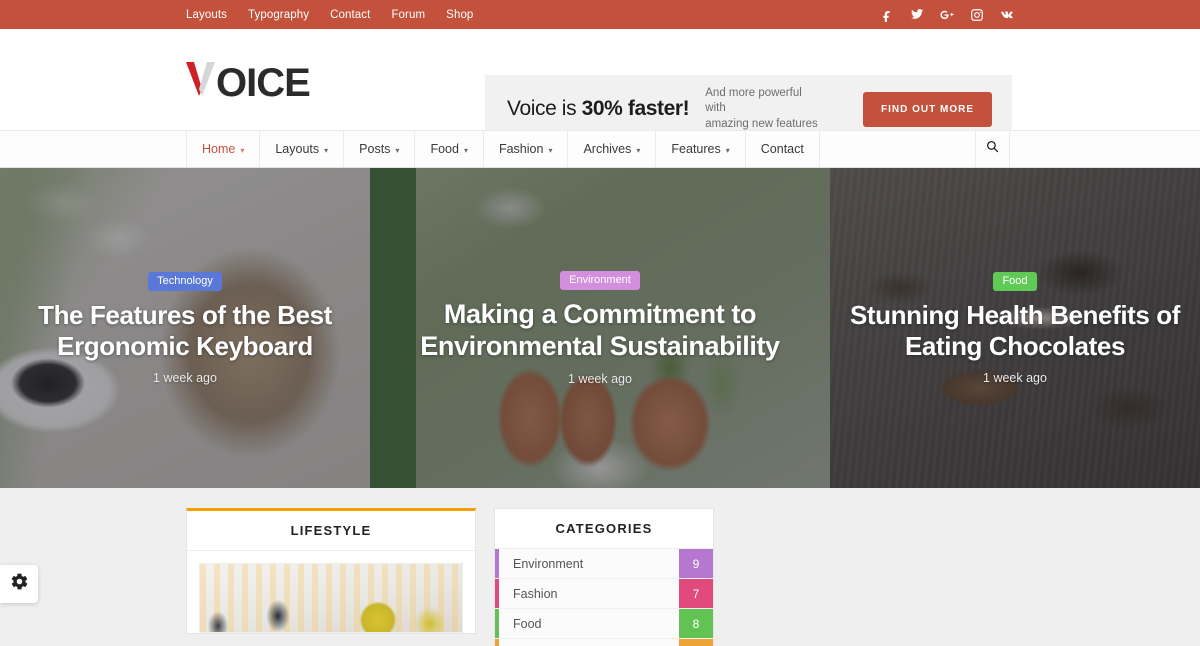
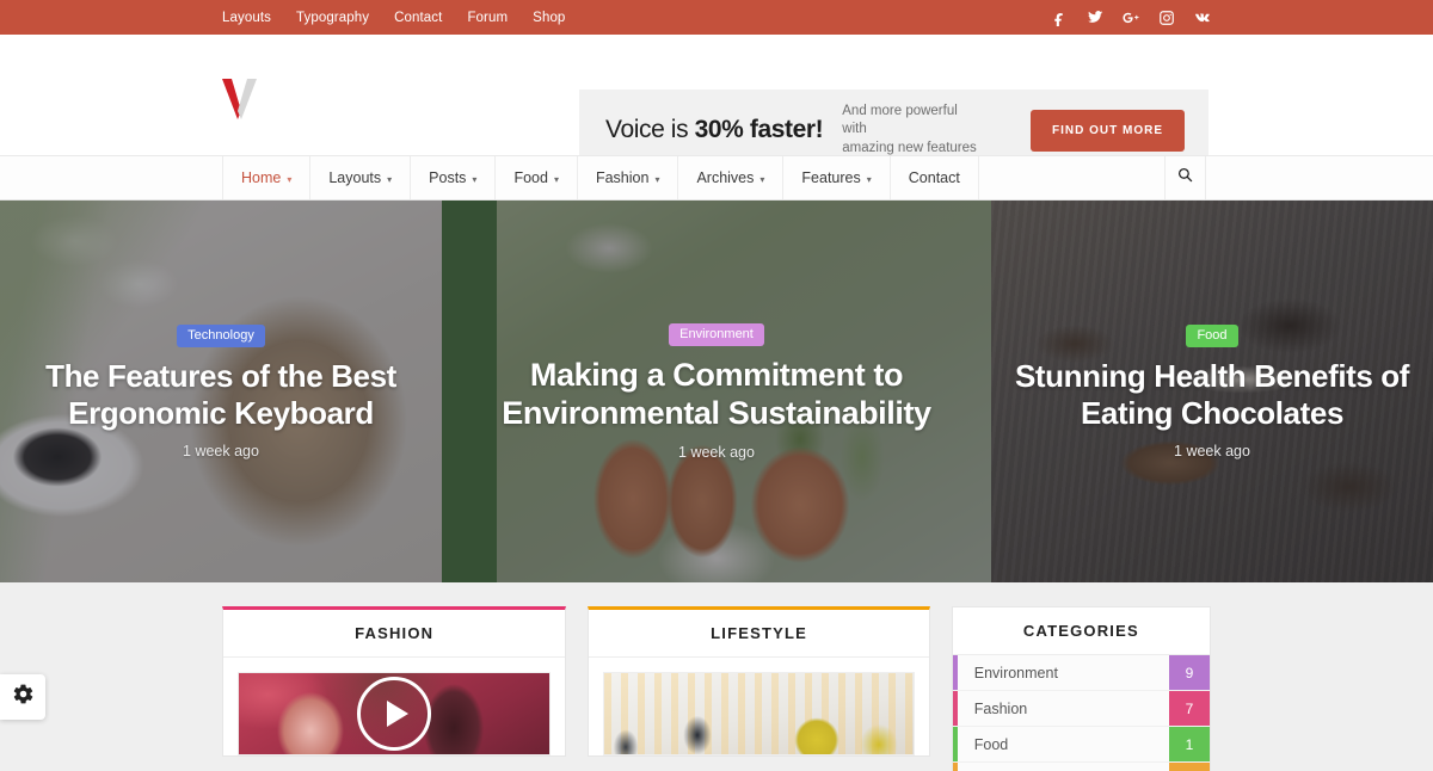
  Layouts
  Typography
  Contact
  Forum
  Shop
- OICE
  Voice is 30% faster!
  And more powerful with
  amazing new features
  FIND OUT MORE
  Home
  ▾
  Layouts
  ▾
  Posts
  ▾
  Food
  ▾
  Fashion
  ▾
  Archives
  ▾
  Features
  ▾
  Contact
  Technology
  The Features of the Best
  Ergonomic Keyboard
  1 week ago
  Environment
  Making a Commitment to
  Environmental Sustainability
  1 week ago
  Food
  Stunning Health Benefits of
  Eating Chocolates
  1 week ago
+ FASHION
  LIFESTYLE
  CATEGORIES
  Environment
  9
  Fashion
  7
  Food
- 8
+ 1
